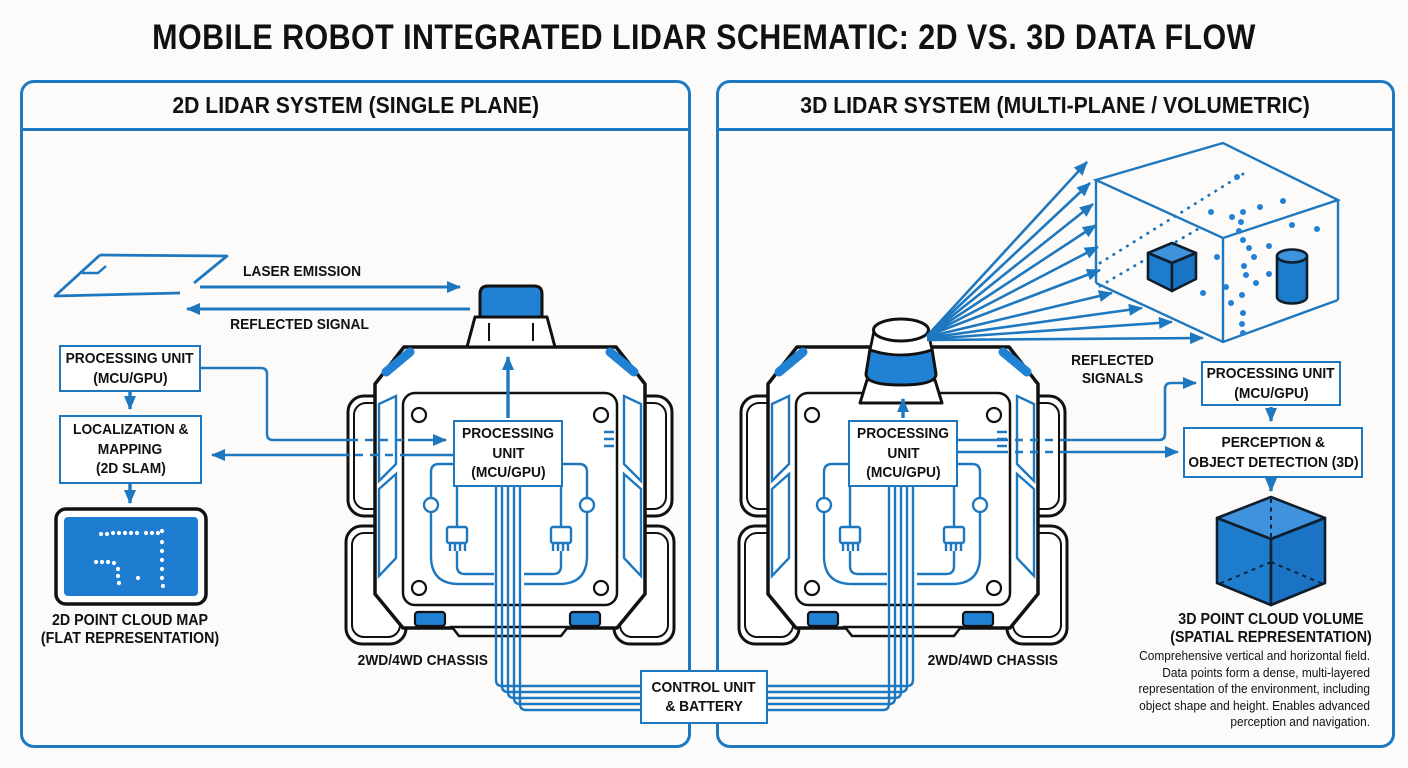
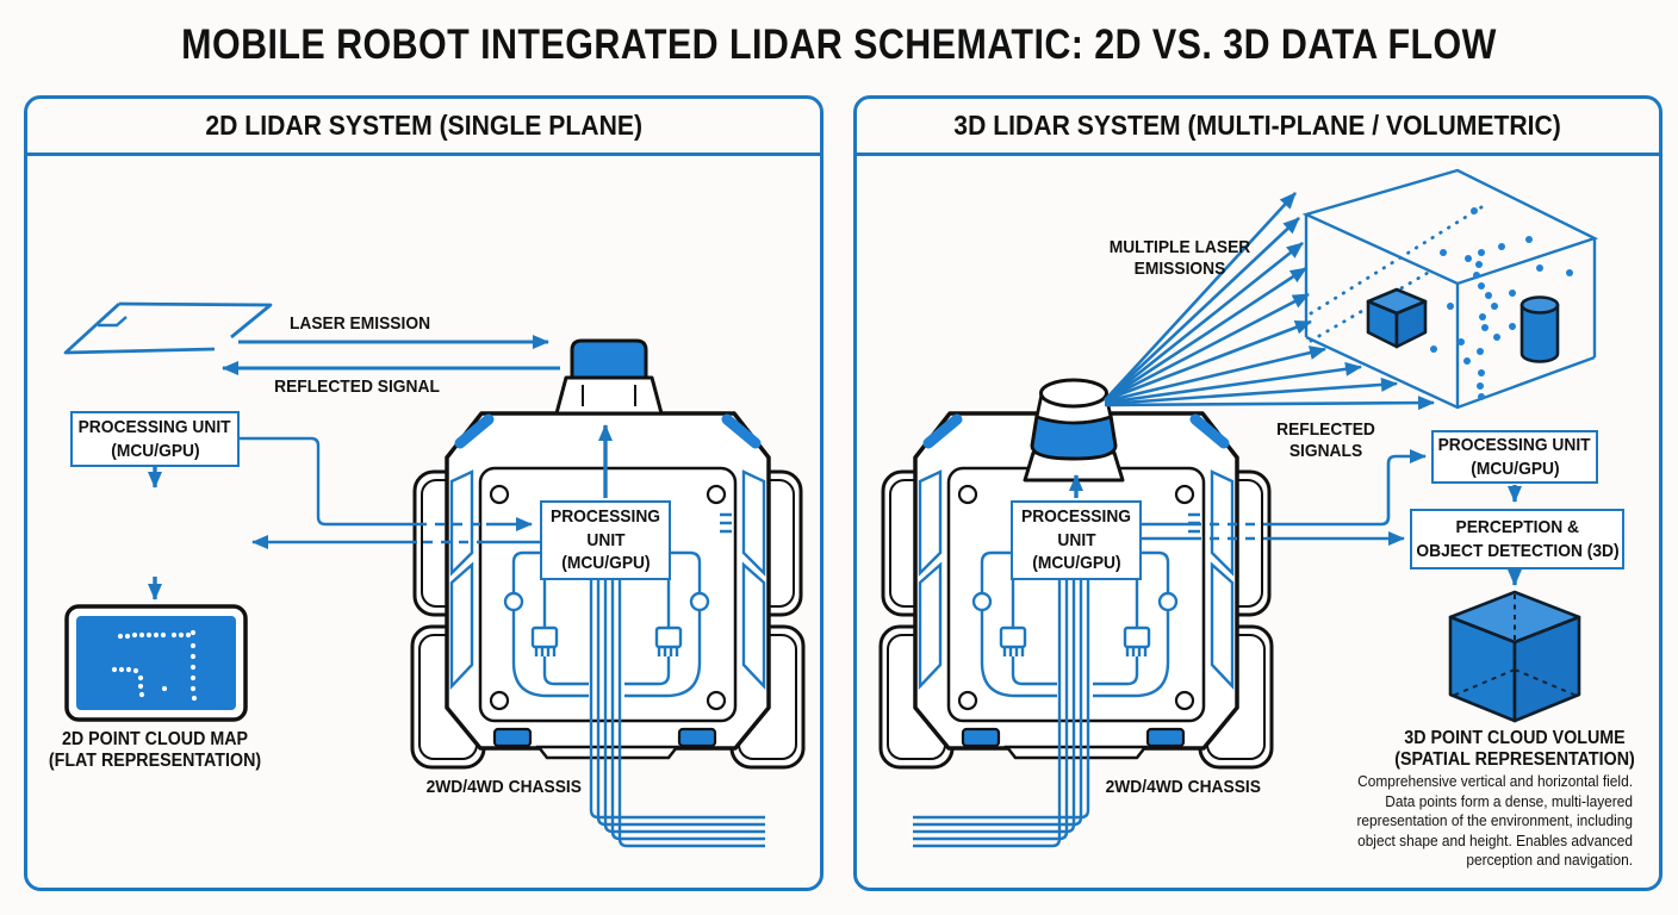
  MOBILE ROBOT INTEGRATED LIDAR SCHEMATIC: 2D VS. 3D DATA FLOW
  2D LIDAR SYSTEM (SINGLE PLANE)
  3D LIDAR SYSTEM (MULTI-PLANE / VOLUMETRIC)
  LASER EMISSION
  REFLECTED SIGNAL
  PROCESSING UNIT
  (MCU/GPU)
- LOCALIZATION &
- MAPPING
- (2D SLAM)
  PROCESSING
  UNIT
  (MCU/GPU)
  2D POINT CLOUD MAP
  (FLAT REPRESENTATION)
  2WD/4WD CHASSIS
+ MULTIPLE LASER
+ EMISSIONS
  REFLECTED
  SIGNALS
  PROCESSING UNIT
  (MCU/GPU)
  PERCEPTION &
  OBJECT DETECTION (3D)
  PROCESSING
  UNIT
  (MCU/GPU)
  3D POINT CLOUD VOLUME
  (SPATIAL REPRESENTATION)
  Comprehensive vertical and horizontal field.
  Data points form a dense, multi-layered
  representation of the environment, including
  object shape and height. Enables advanced
  perception and navigation.
  2WD/4WD CHASSIS
- CONTROL UNIT
- & BATTERY
